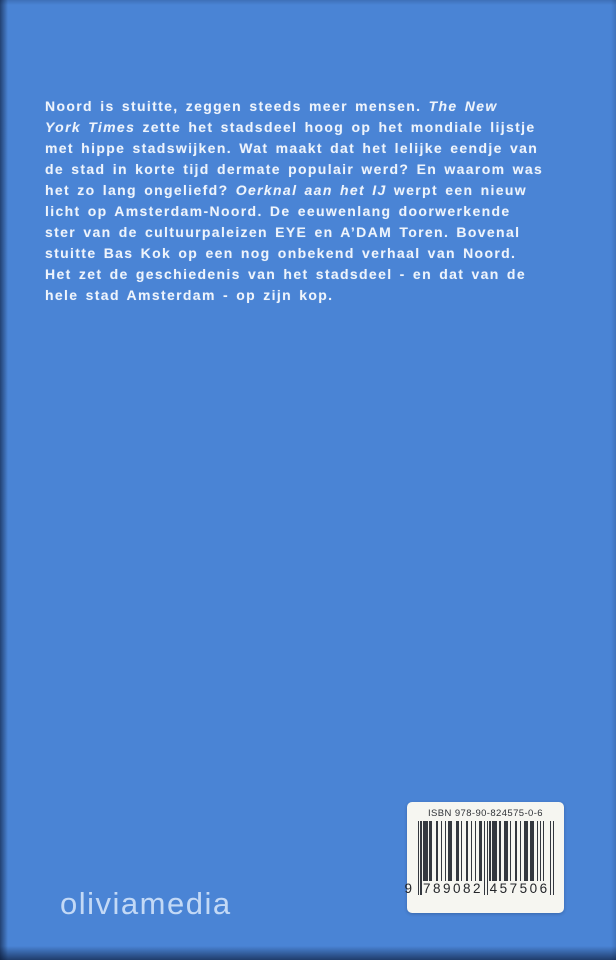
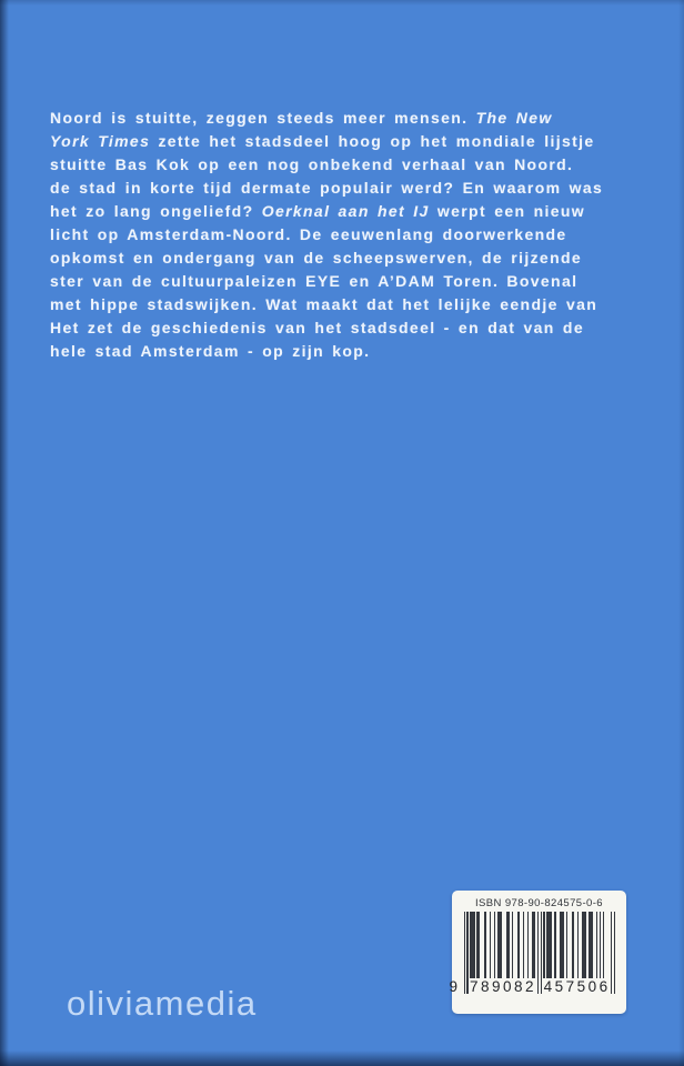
  Noord is stuitte, zeggen steeds meer mensen. The New
  York Times zette het stadsdeel hoog op het mondiale lijstje
- met hippe stadswijken. Wat maakt dat het lelijke eendje van
+ stuitte Bas Kok op een nog onbekend verhaal van Noord.
  de stad in korte tijd dermate populair werd? En waarom was
  het zo lang ongeliefd? Oerknal aan het IJ werpt een nieuw
  licht op Amsterdam-Noord. De eeuwenlang doorwerkende
+ opkomst en ondergang van de scheepswerven, de rijzende
  ster van de cultuurpaleizen EYE en A’DAM Toren. Bovenal
- stuitte Bas Kok op een nog onbekend verhaal van Noord.
+ met hippe stadswijken. Wat maakt dat het lelijke eendje van
  Het zet de geschiedenis van het stadsdeel - en dat van de
  hele stad Amsterdam - op zijn kop.
  ISBN 978-90-824575-0-6
  9
  789082
  457506
  oliviamedia
